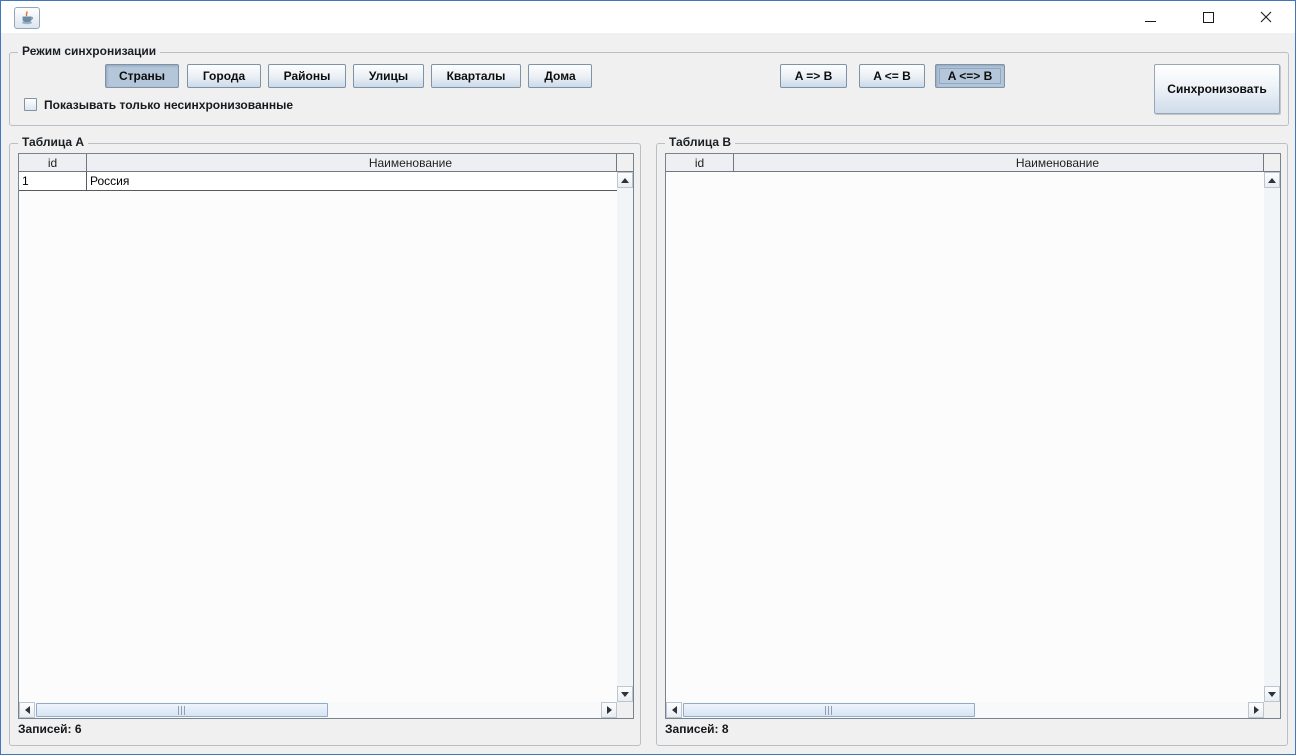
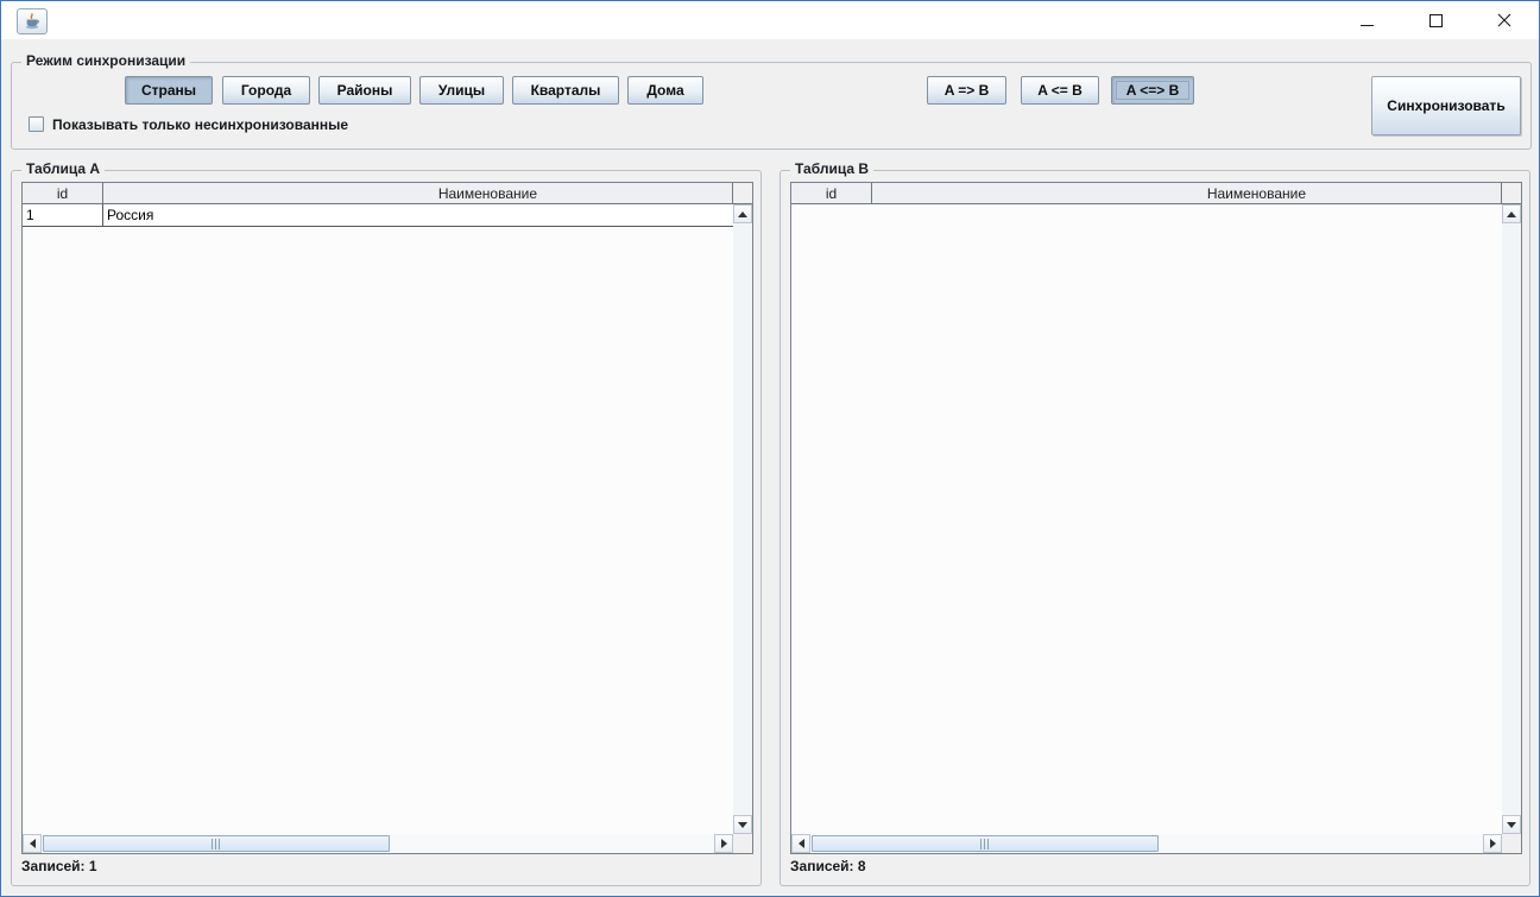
  Режим синхронизации
  Страны
  Города
  Районы
  Улицы
  Кварталы
  Дома
  A => B
  A <= B
  A <=> B
  Синхронизовать
  Показывать только несинхронизованные
  Таблица A
  id
  Наименование
  1
  Россия
- Записей: 6
+ Записей: 1
  Таблица B
  id
  Наименование
  Записей: 8
